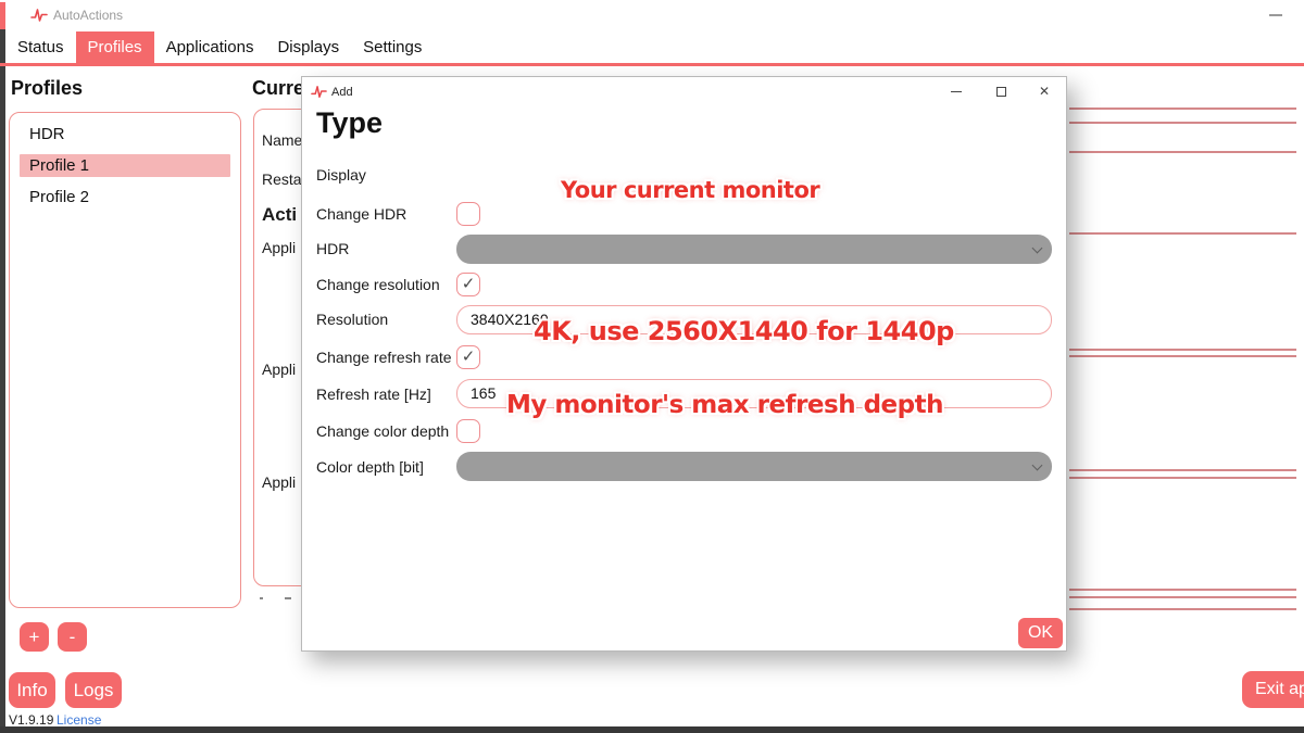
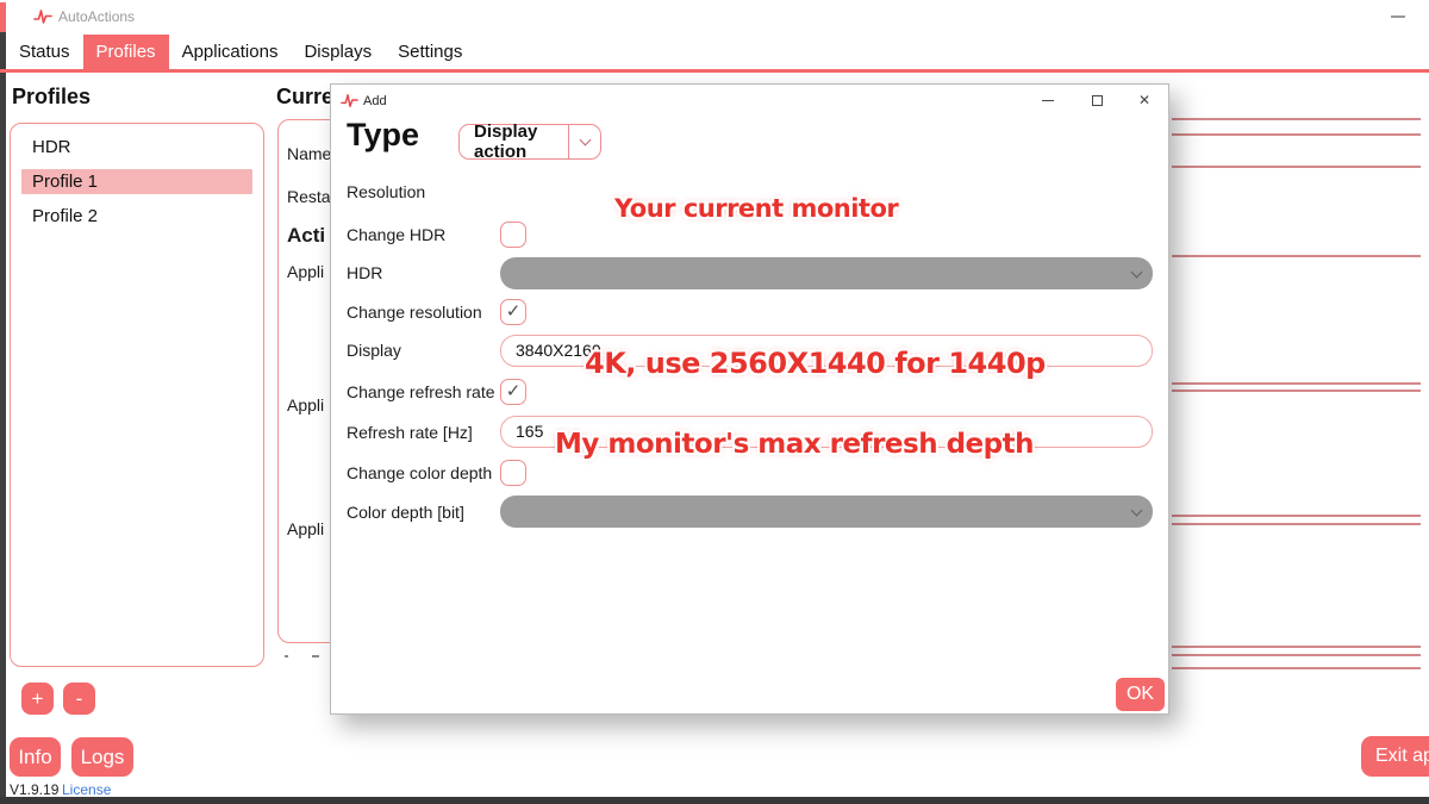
  AutoActions
  Status
  Profiles
  Applications
  Displays
  Settings
  Profiles
  HDR
  Profile 1
  Profile 2
  +
  -
  Curre
  Name
  Resta
  Acti
  Appli
  Appli
  Appli
  Info
  Logs
  V1.9.19
  License
  Exit ap
  Add
  ✕
  Type
+ Display action
- Display
+ Resolution
  Change HDR
  HDR
  Change resolution
  ✓
- Resolution
+ Display
  3840X2160
  Change refresh rate
  ✓
  Refresh rate [Hz]
  165
  Change color depth
  Color depth [bit]
  Your current monitor
  4K, use 2560X1440 for 1440p
  My monitor's max refresh depth
  OK
